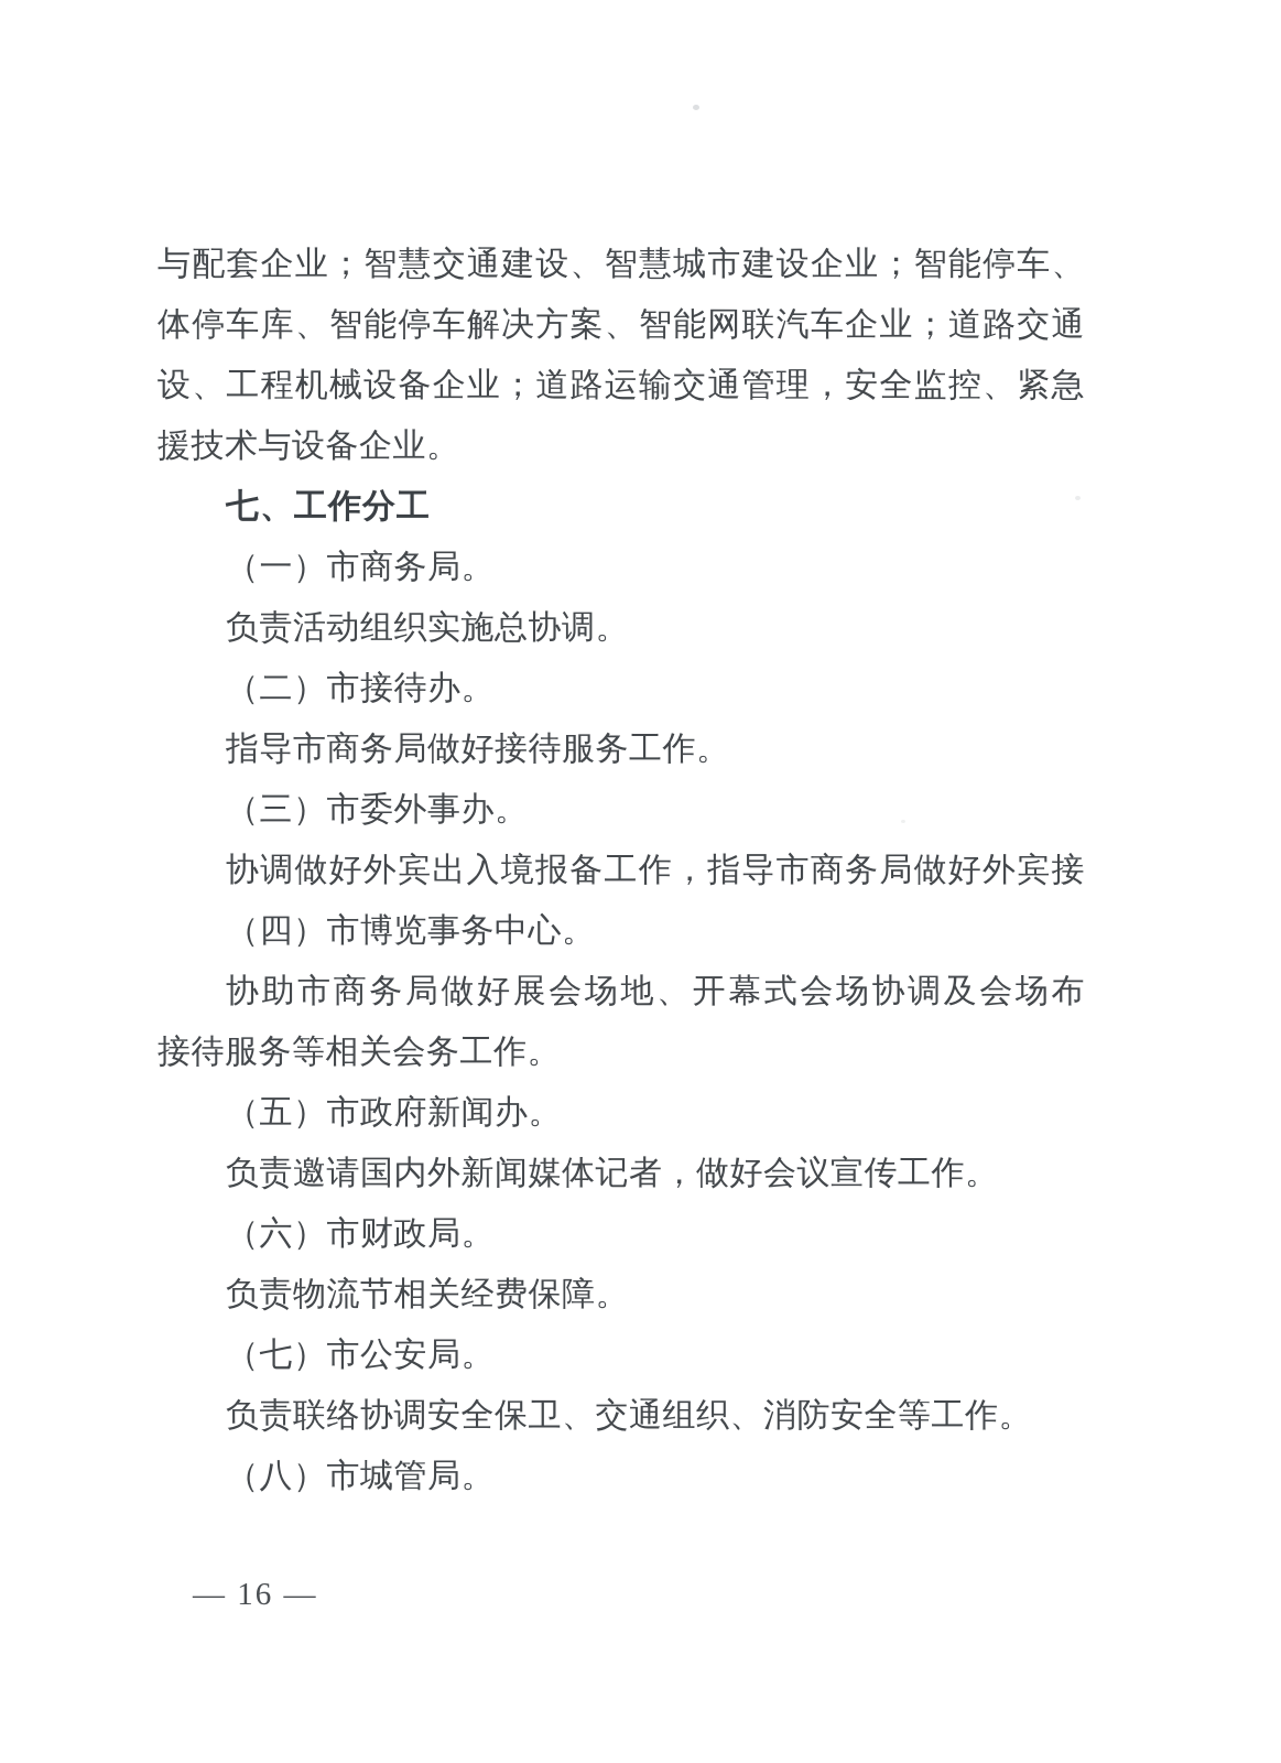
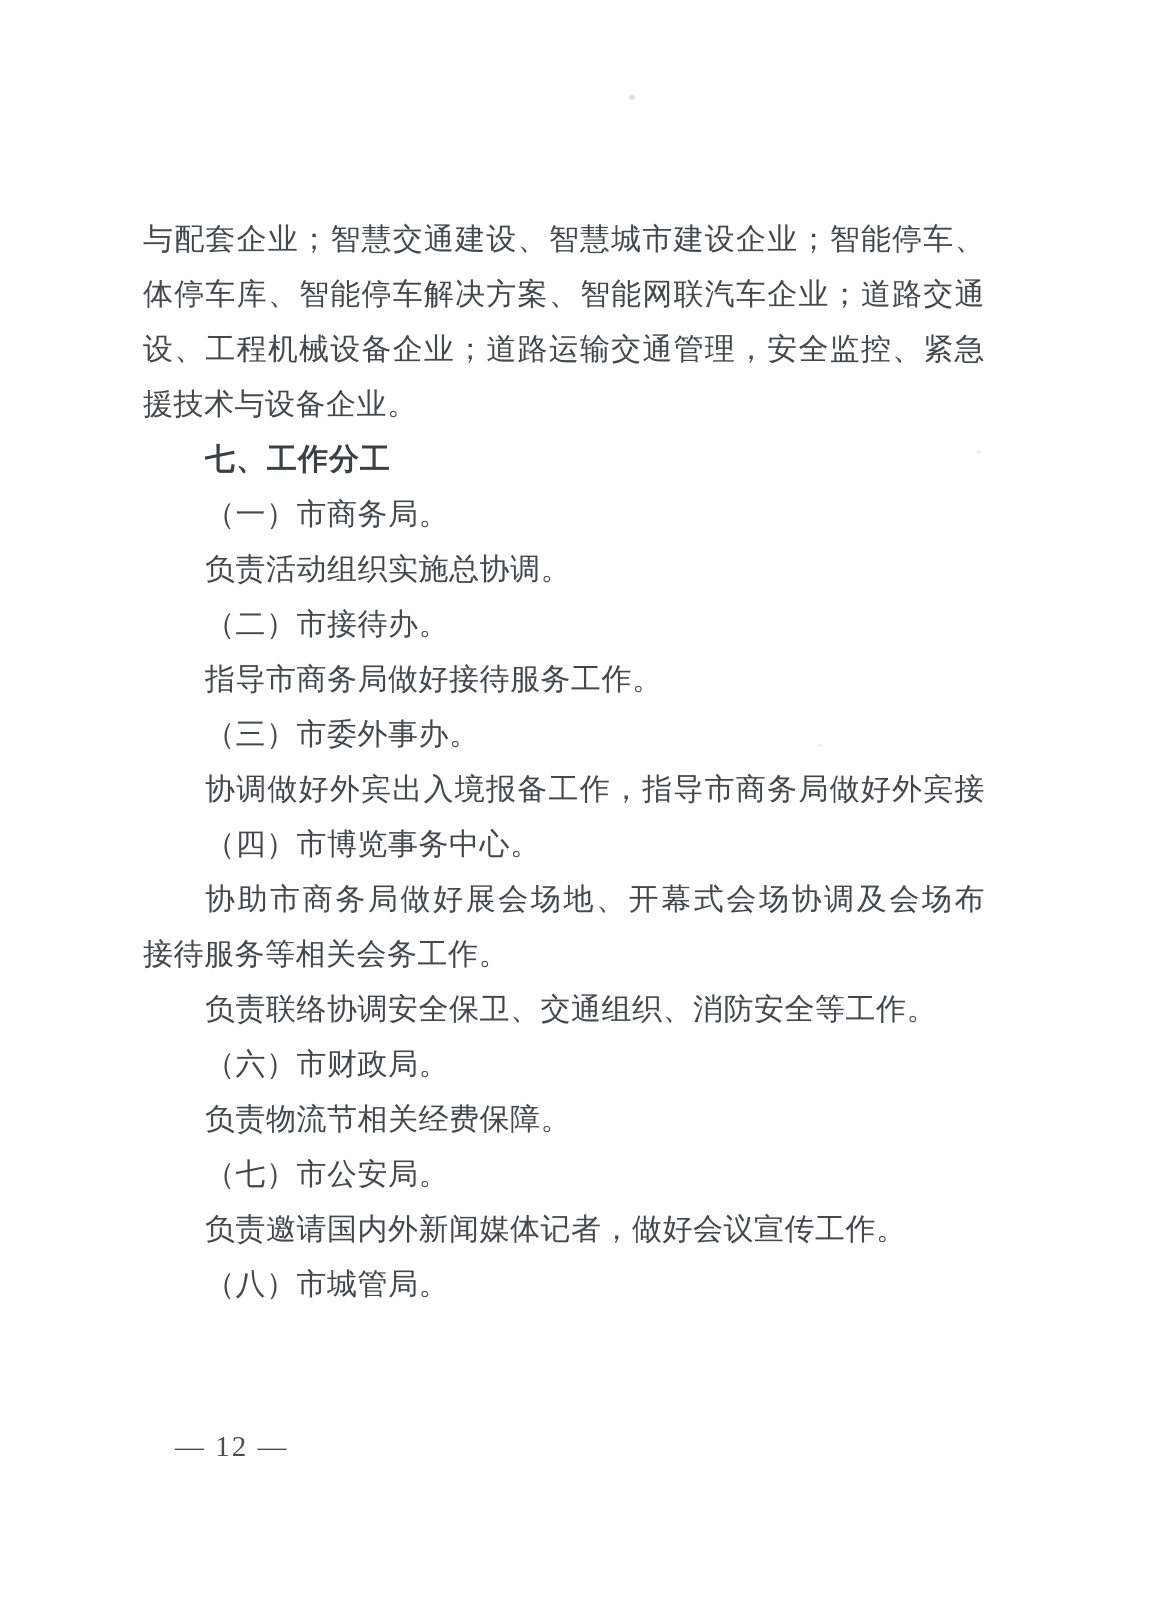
  与配套企业；智慧交通建设、智慧城市建设企业；智能停车、
  体停车库、智能停车解决方案、智能网联汽车企业；道路交通
  设、工程机械设备企业；道路运输交通管理，安全监控、紧急
  援技术与设备企业。
  七、工作分工
  （一）市商务局。
  负责活动组织实施总协调。
  （二）市接待办。
  指导市商务局做好接待服务工作。
  （三）市委外事办。
  协调做好外宾出入境报备工作，指导市商务局做好外宾接
  （四）市博览事务中心。
  协助市商务局做好展会场地、开幕式会场协调及会场布
  接待服务等相关会务工作。
- （五）市政府新闻办。
- 负责邀请国内外新闻媒体记者，做好会议宣传工作。
+ 负责联络协调安全保卫、交通组织、消防安全等工作。
  （六）市财政局。
  负责物流节相关经费保障。
  （七）市公安局。
- 负责联络协调安全保卫、交通组织、消防安全等工作。
+ 负责邀请国内外新闻媒体记者，做好会议宣传工作。
  （八）市城管局。
- — 16 —
+ — 12 —
